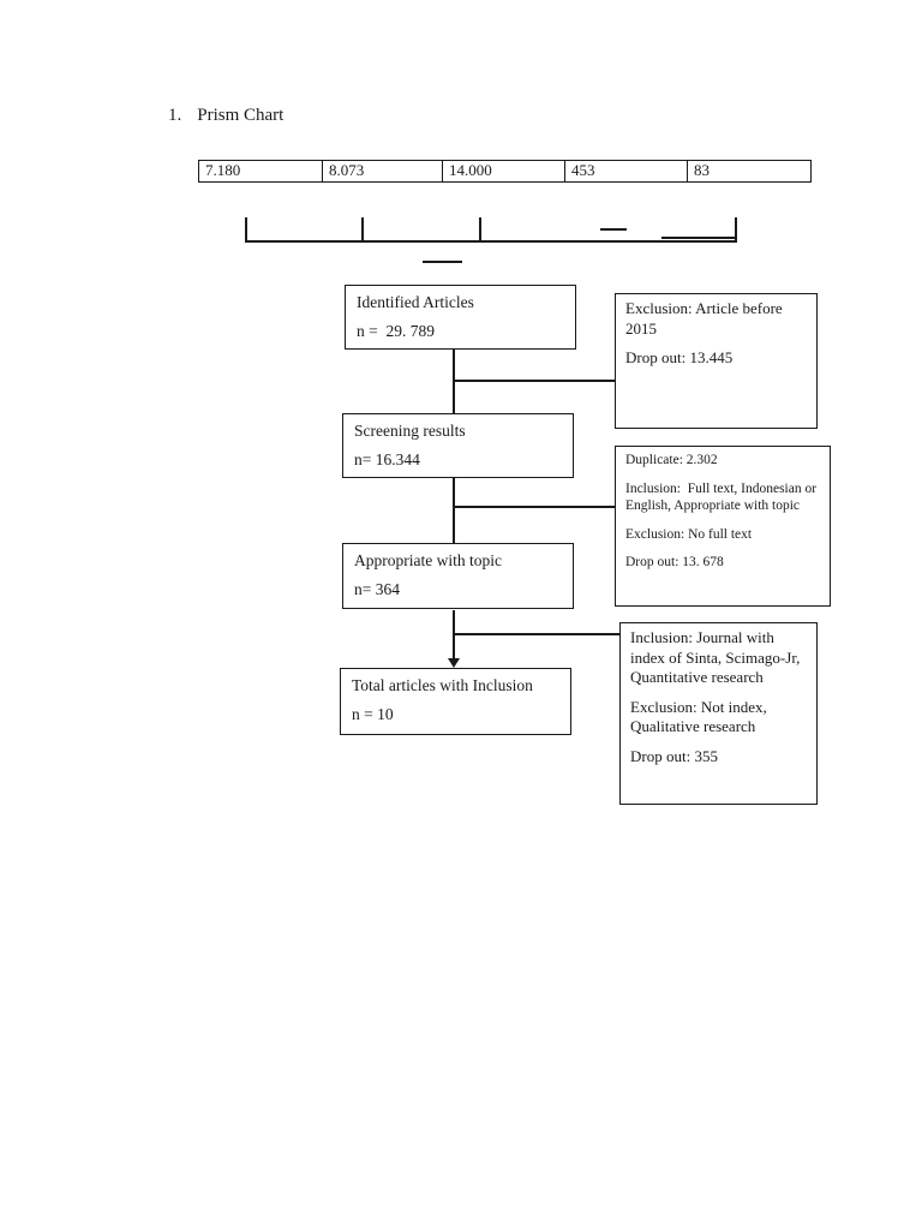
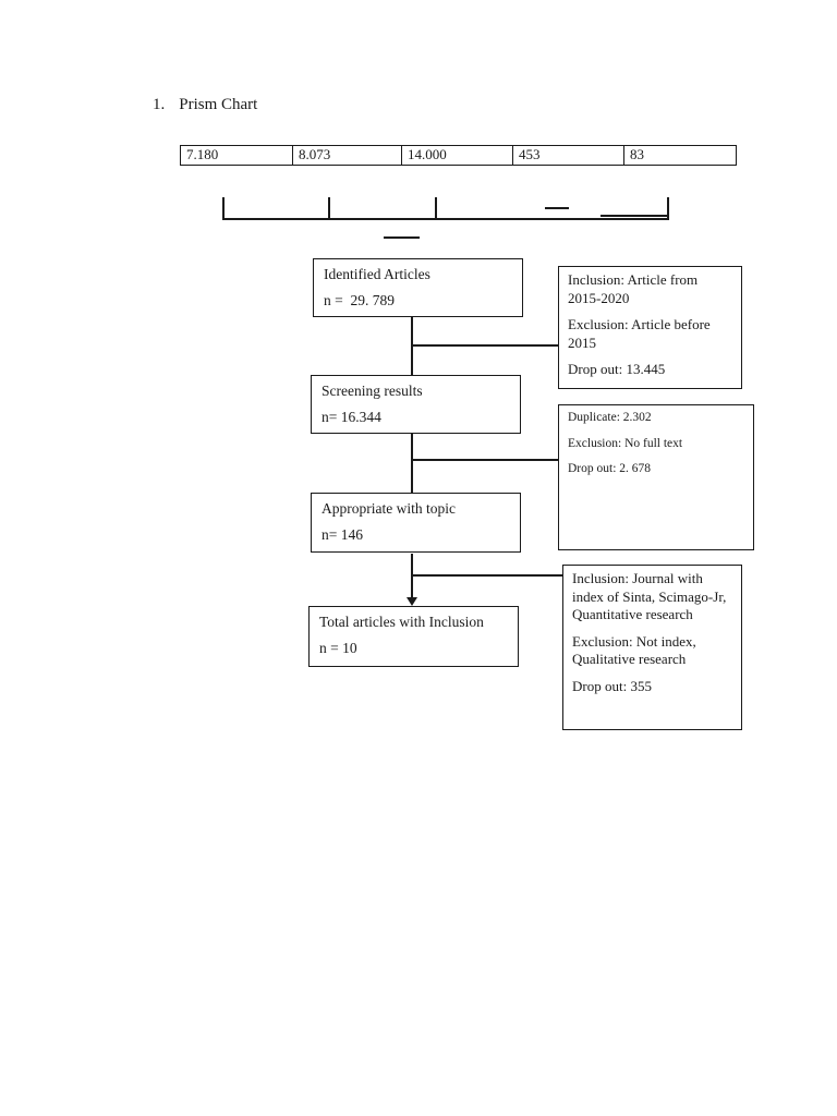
  1. Prism Chart
  7.180	8.073	14.000	453	83
  Identified Articles
  n = 29. 789
  Screening results
  n= 16.344
  Appropriate with topic
- n= 364
+ n= 146
  Total articles with Inclusion
  n = 10
+ Inclusion: Article from 2015-2020
  Exclusion: Article before 2015
  Drop out: 13.445
  Duplicate: 2.302
- Inclusion: Full text, Indonesian or English, Appropriate with topic
  Exclusion: No full text
- Drop out: 13. 678
+ Drop out: 2. 678
  Inclusion: Journal with index of Sinta, Scimago-Jr, Quantitative research
  Exclusion: Not index, Qualitative research
  Drop out: 355
